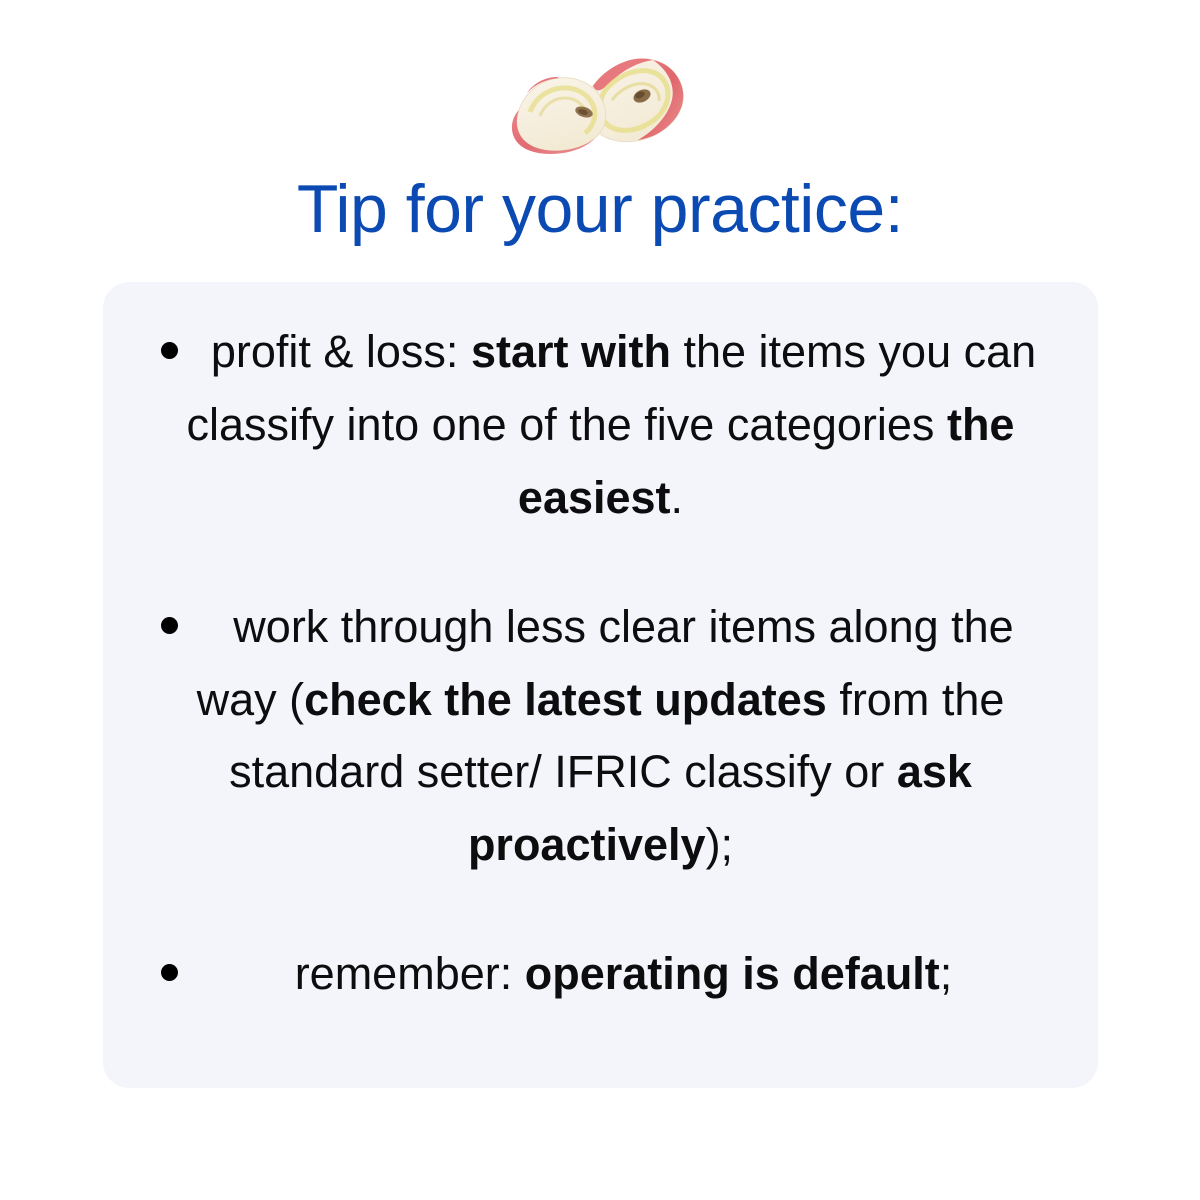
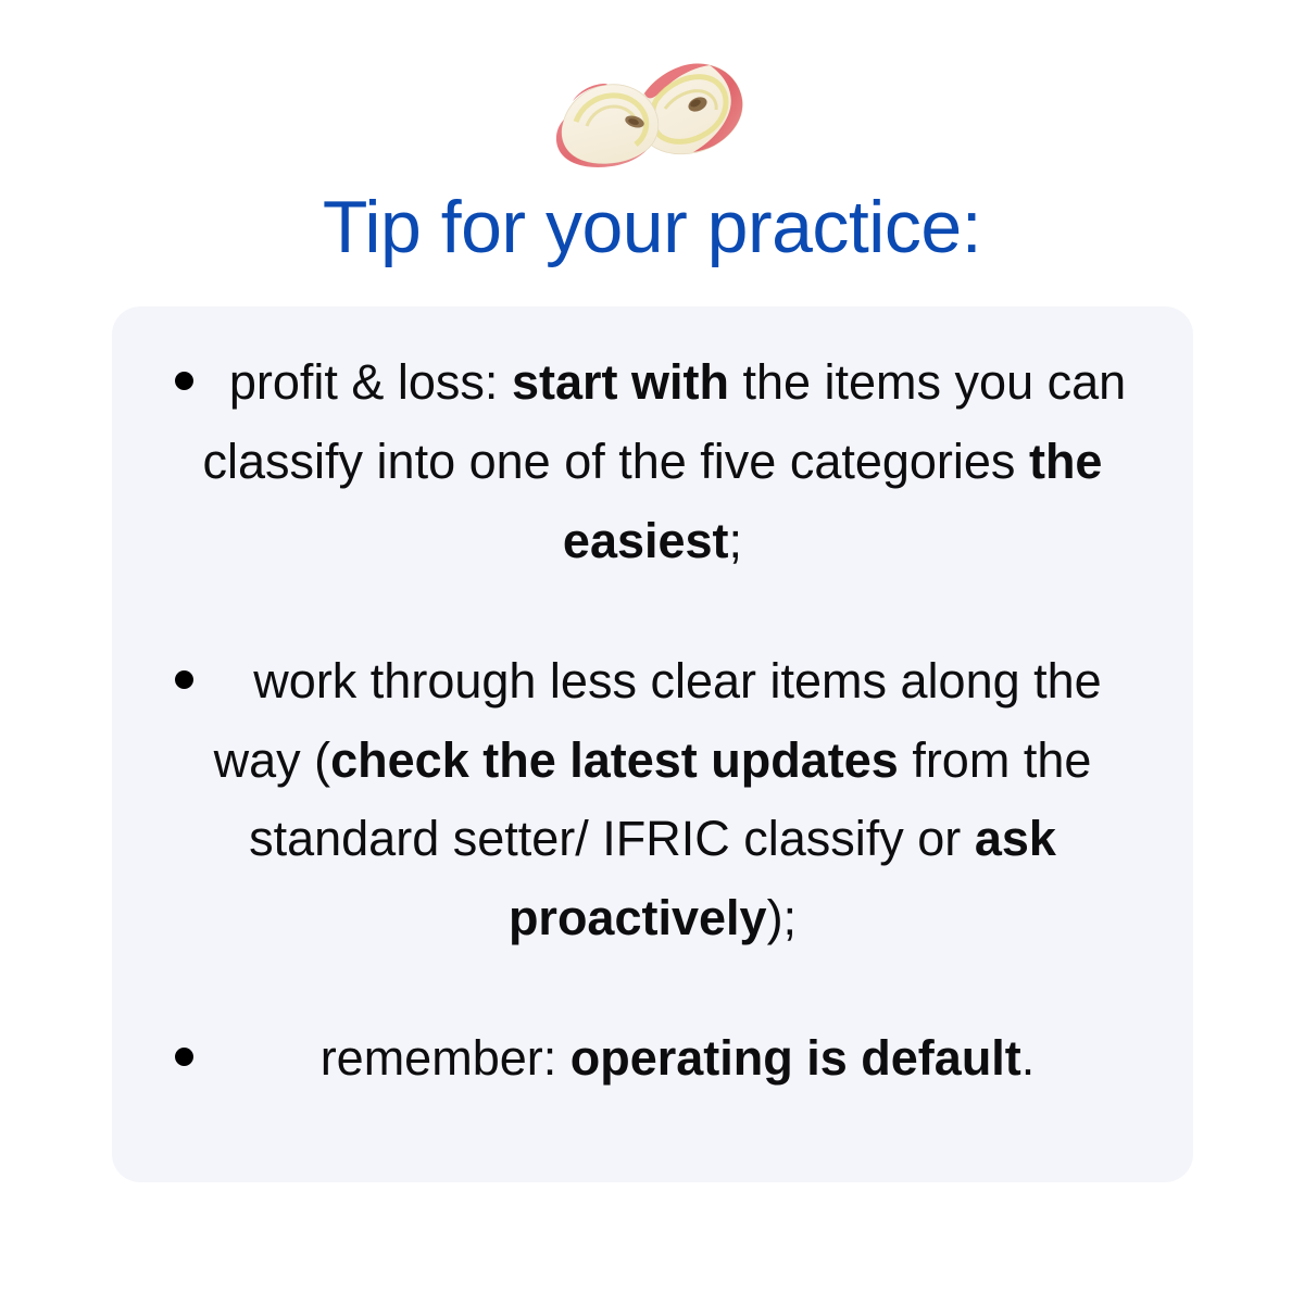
  Tip for your practice:
- profit & loss: start with the items you can classify into one of the five categories the easiest.
+ profit & loss: start with the items you can classify into one of the five categories the easiest;
  work through less clear items along the way (check the latest updates from the standard setter/ IFRIC classify or ask proactively);
- remember: operating is default;
+ remember: operating is default.
